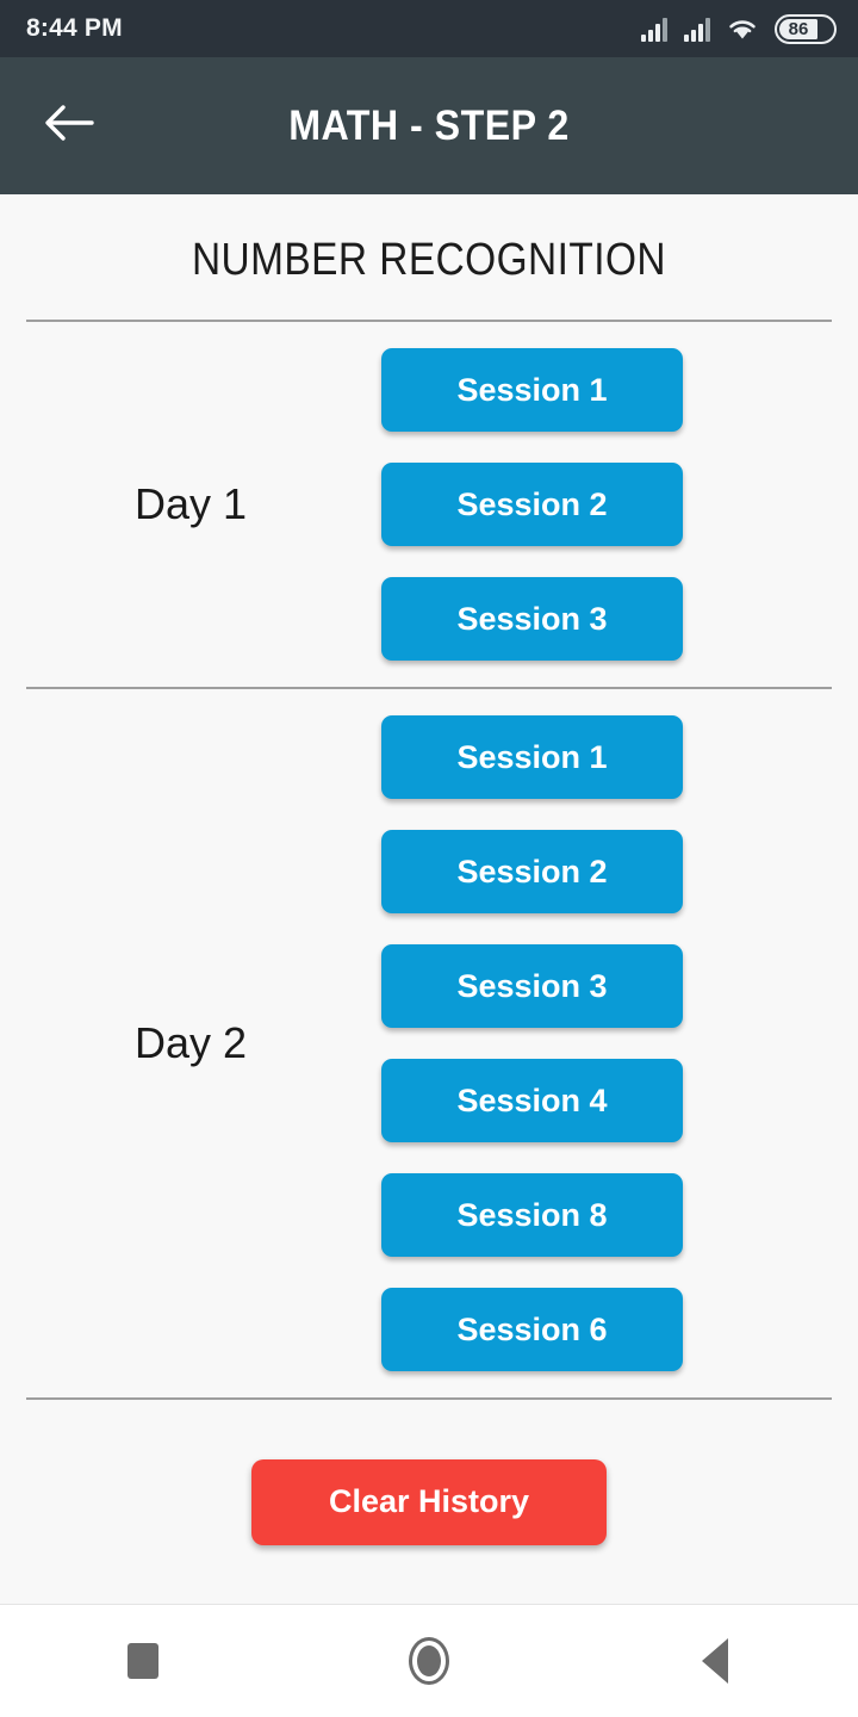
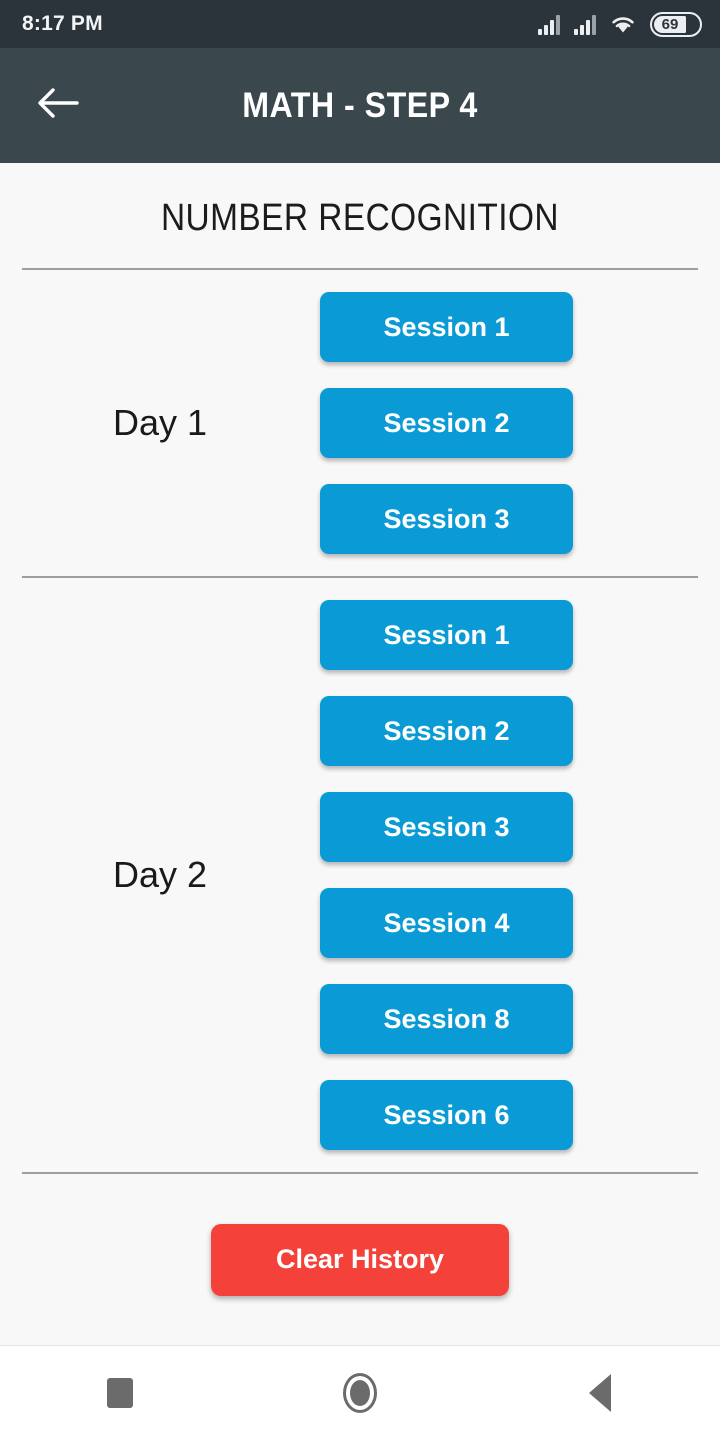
- 8:44 PM
+ 8:17 PM
- 86
+ 69
- MATH - STEP 2
+ MATH - STEP 4
  NUMBER RECOGNITION
  Day 1
  Session 1
  Session 2
  Session 3
  Day 2
  Session 1
  Session 2
  Session 3
  Session 4
  Session 8
  Session 6
  Clear History
